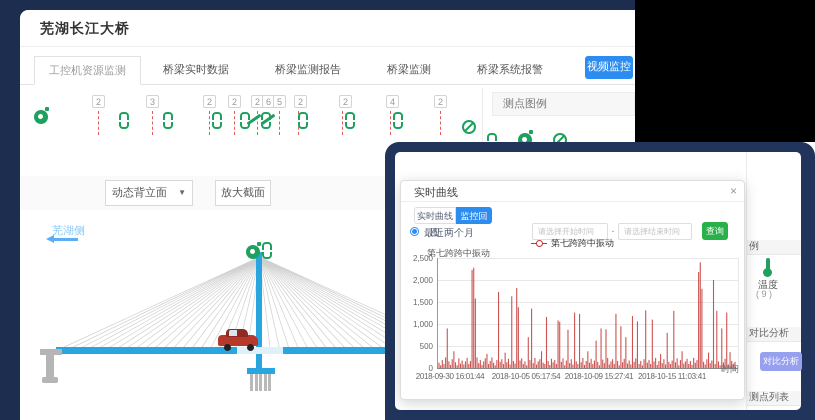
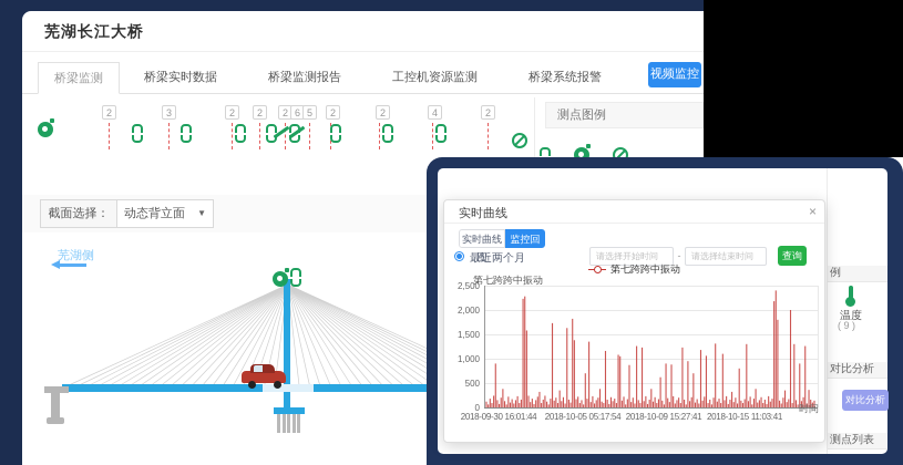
  芜湖长江大桥
- 工控机资源监测
+ 桥梁监测
  桥梁实时数据
  桥梁监测报告
- 桥梁监测
+ 工控机资源监测
  桥梁系统报警
  视频监控
  2
  3
  2
  2
  2
  6
  5
  2
  2
  4
  2
  测点图例
+ 截面选择：
  动态背立面
  ▼
- 放大截面
  芜湖侧
  例
  温度
  ( 9 )
  对比分析
  对比分析
  测点列表
  实时曲线
  ×
  实时曲线图
  监控回放
  最近两个月
  请选择开始时间
  -
  请选择结束时间
  查询
  第七跨跨中振动
  第七跨跨中振动
  0
  500
  1,000
  1,500
  2,000
  2,500
  2018-09-30 16:01:44
  2018-10-05 05:17:54
  2018-10-09 15:27:41
  2018-10-15 11:03:41
  时间
